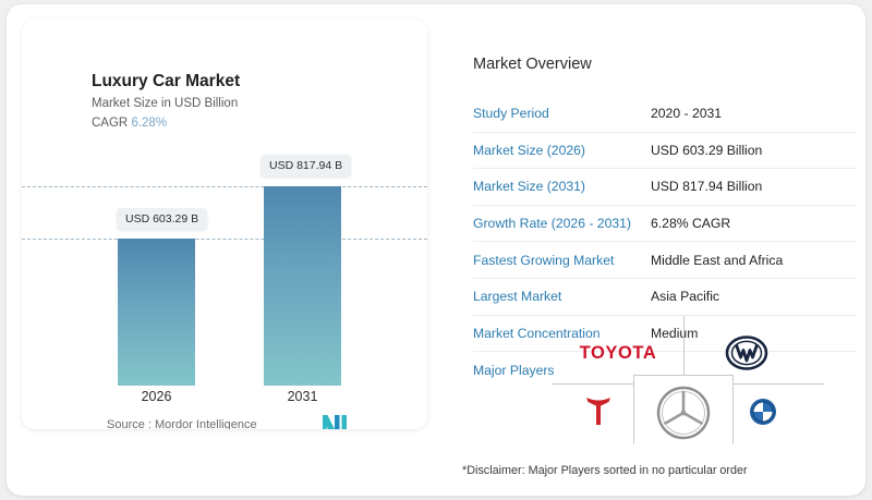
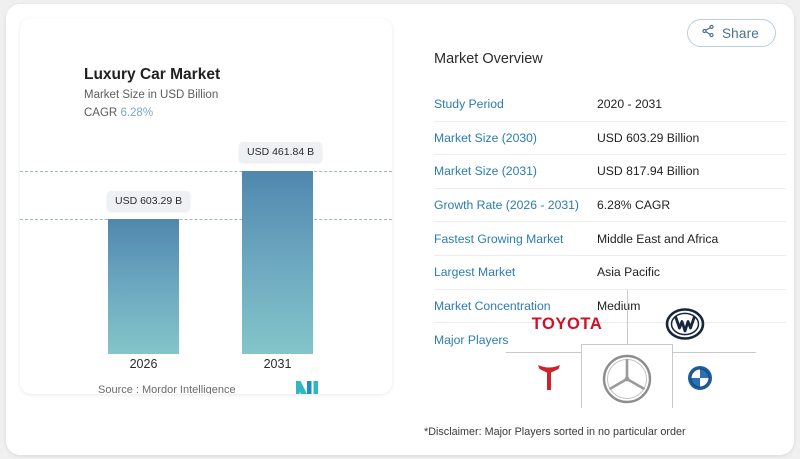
+ Share
  Luxury Car Market
  Market Size in USD Billion
  CAGR 6.28%
  USD 603.29 B
- USD 817.94 B
+ USD 461.84 B
  2026
  2031
  Source : Mordor Intelligence
  Market Overview
  Study Period
  2020 - 2031
- Market Size (2026)
+ Market Size (2030)
  USD 603.29 Billion
  Market Size (2031)
  USD 817.94 Billion
  Growth Rate (2026 - 2031)
  6.28% CAGR
  Fastest Growing Market
  Middle East and Africa
  Largest Market
  Asia Pacific
  Market Concentration
  Medim
  Major Players
  TOYOTA
  *Disclaimer: Major Players sorted in no particular order
